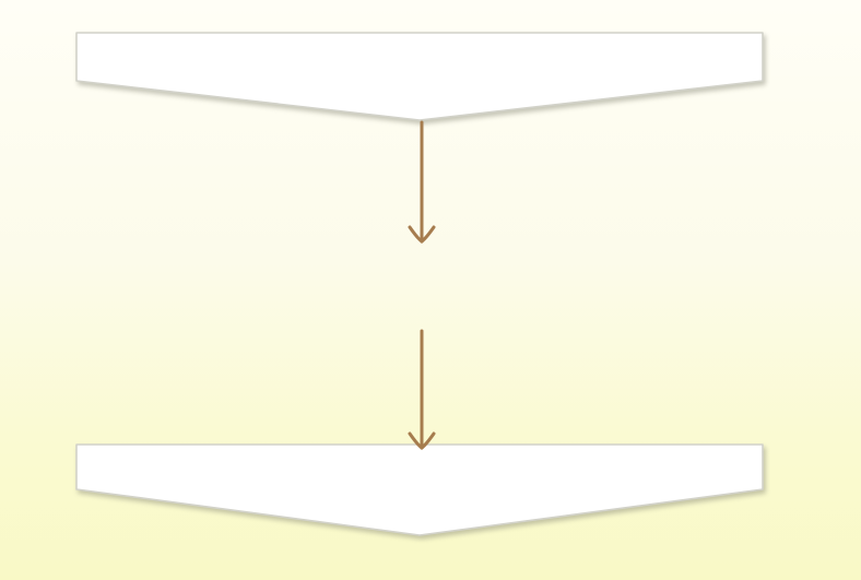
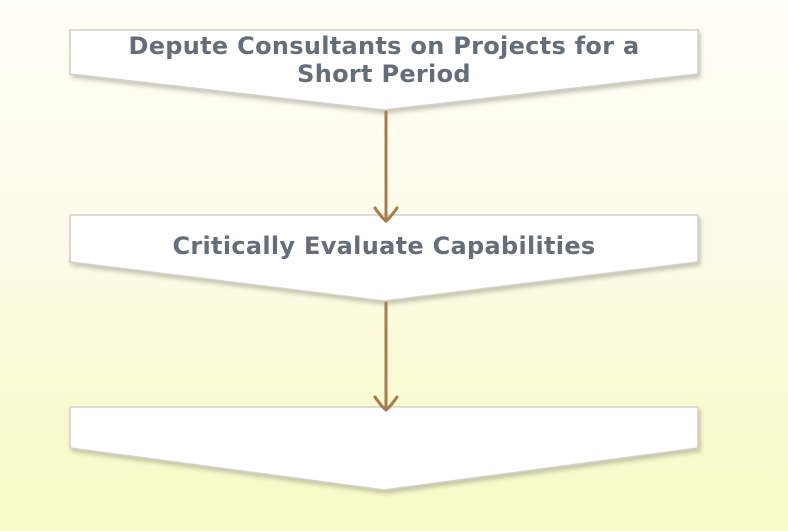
+ Depute Consultants on Projects for a
+ Short Period
+ Critically Evaluate Capabilities
